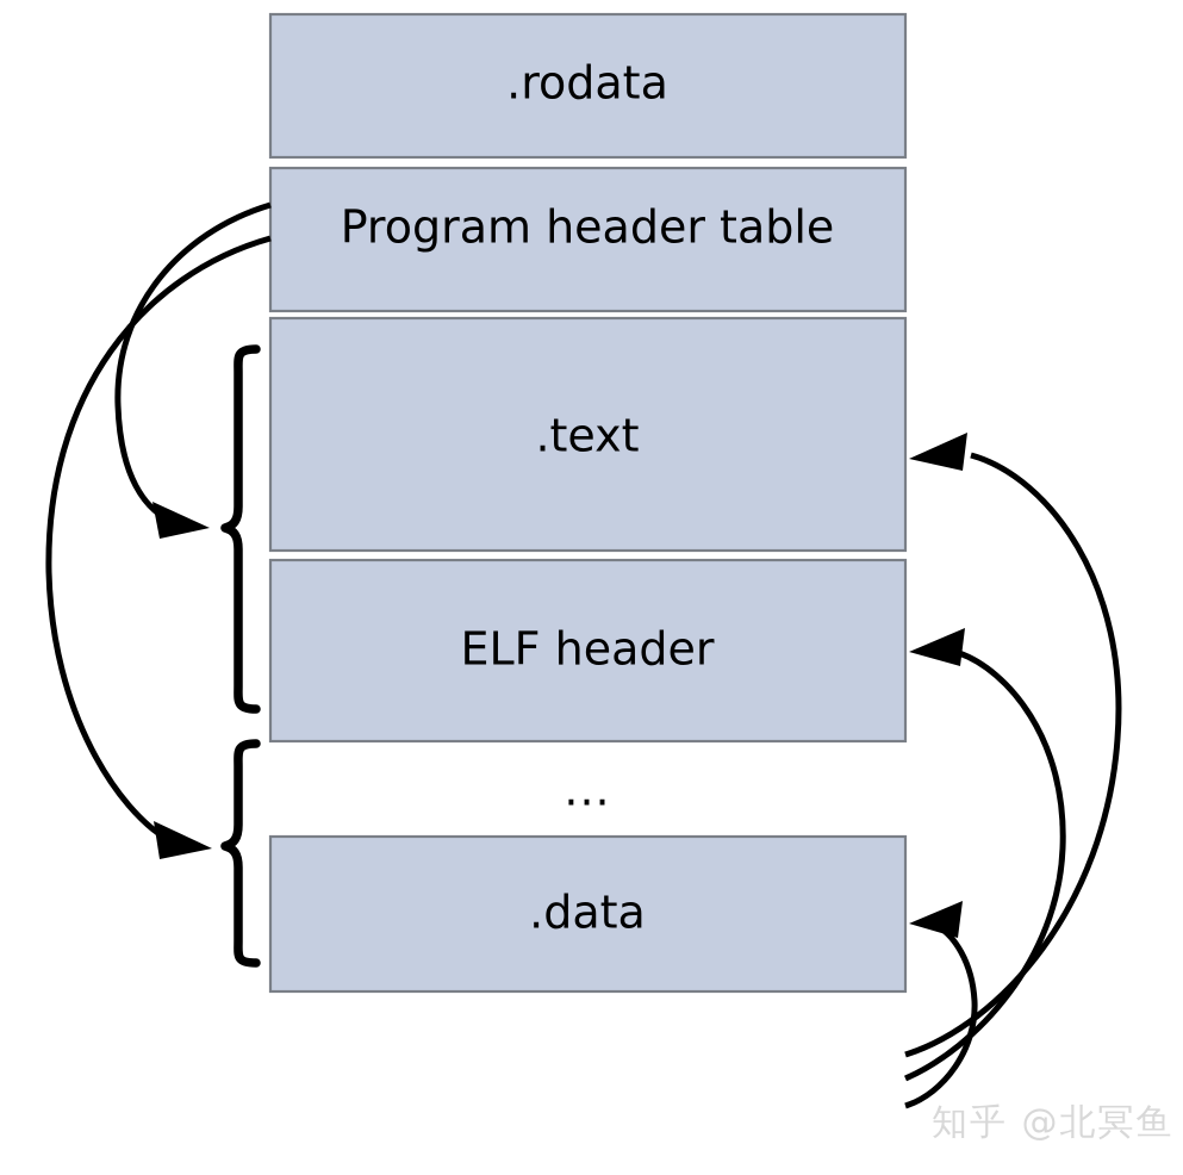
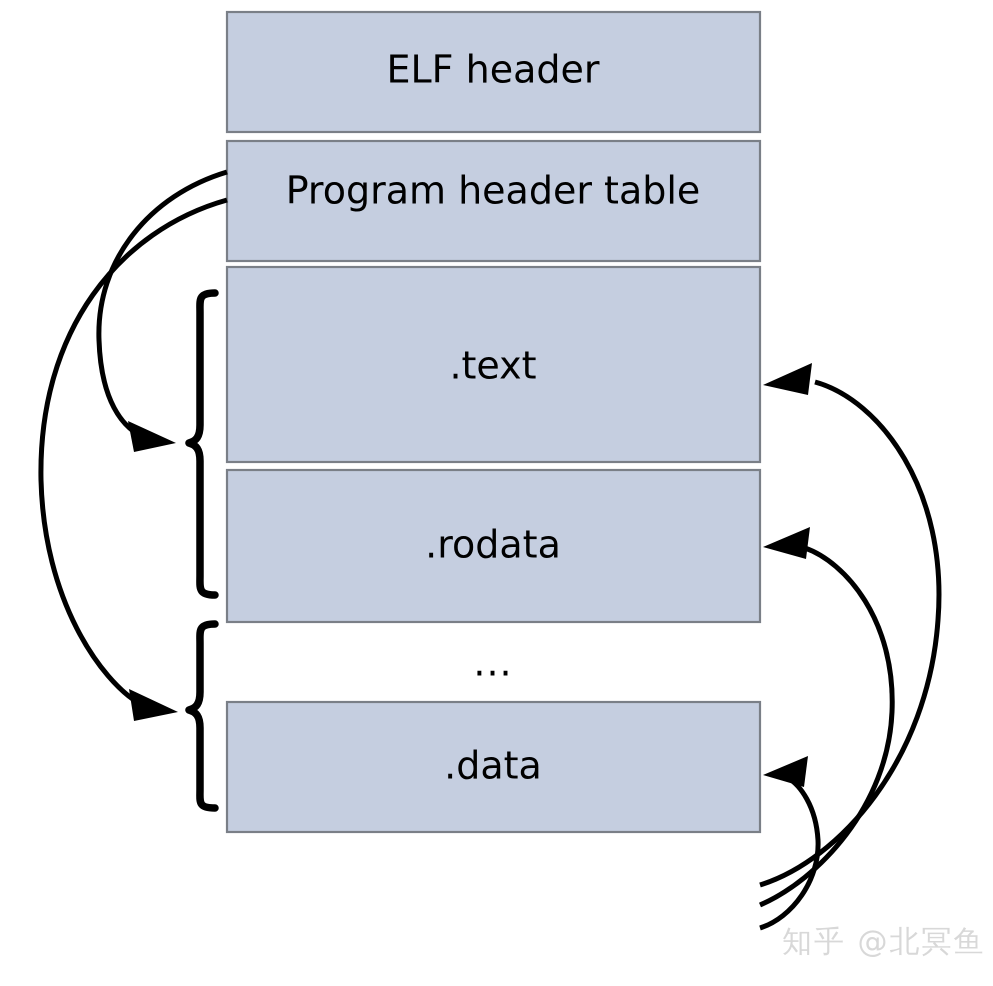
- .rodata
+ ELF header
  Program header table
  .text
- ELF header
+ .rodata
  ...
  .data
  知乎 @北冥鱼
